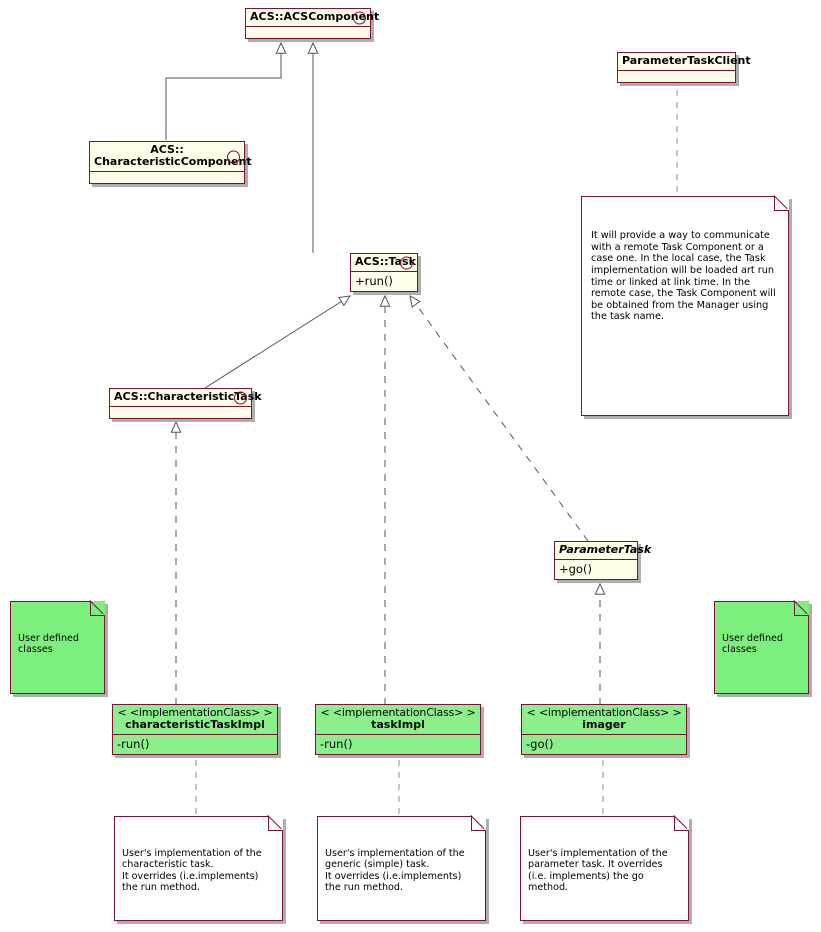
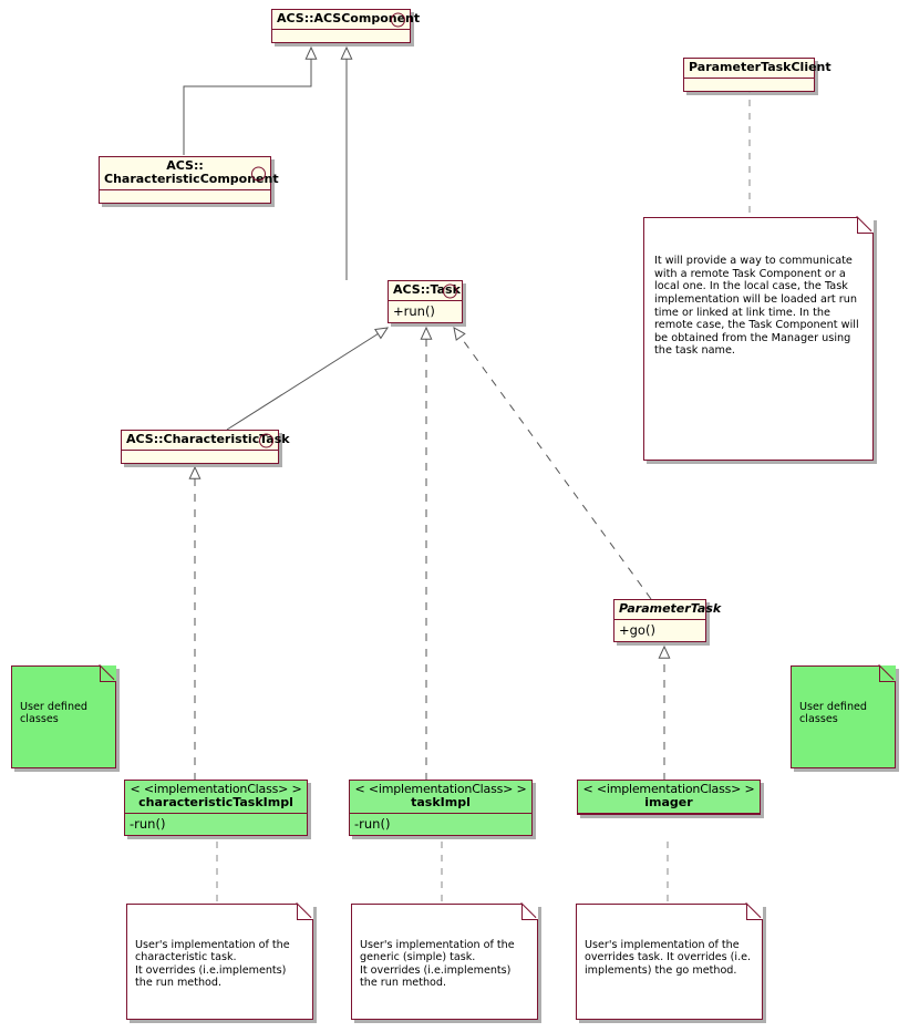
  ACS::ACSComponent
  ACS::
  CharacteristicComponent
  ACS::Ta
  +run()
  ACS::Characteristicsk
  ParameterTaskClient
  ParameterTask
  +go()
  < <implementationClass> >
  characteristicTaskImpl
  -run()
  < <implementationClass> >
  taskImpl
  -run()
  < <implementationClass> >
  imager
- -go()
- It will provide a way to communicate with a remote Task Component or a case one. In the local case, the Task implementation will be loaded art run time or linked at link time. In the remote case, the Task Component will be obtained from the Manager using the task name.
+ It will provide a way to communicate with a remote Task Component or a local one. In the local case, the Task implementation will be loaded art run time or linked at link time. In the remote case, the Task Component will be obtained from the Manager using the task name.
  User defined
  classes
  User defined
  classes
  User's implementation of the characteristic task.
  It overrides (i.e.implements) the run method.
  User's implementation of the generic (simple) task.
  It overrides (i.e.implements) the run method.
- User's implementation of the parameter task. It overrides (i.e. implements) the go method.
+ User's implementation of the overrides task. It overrides (i.e. implements) the go method.
